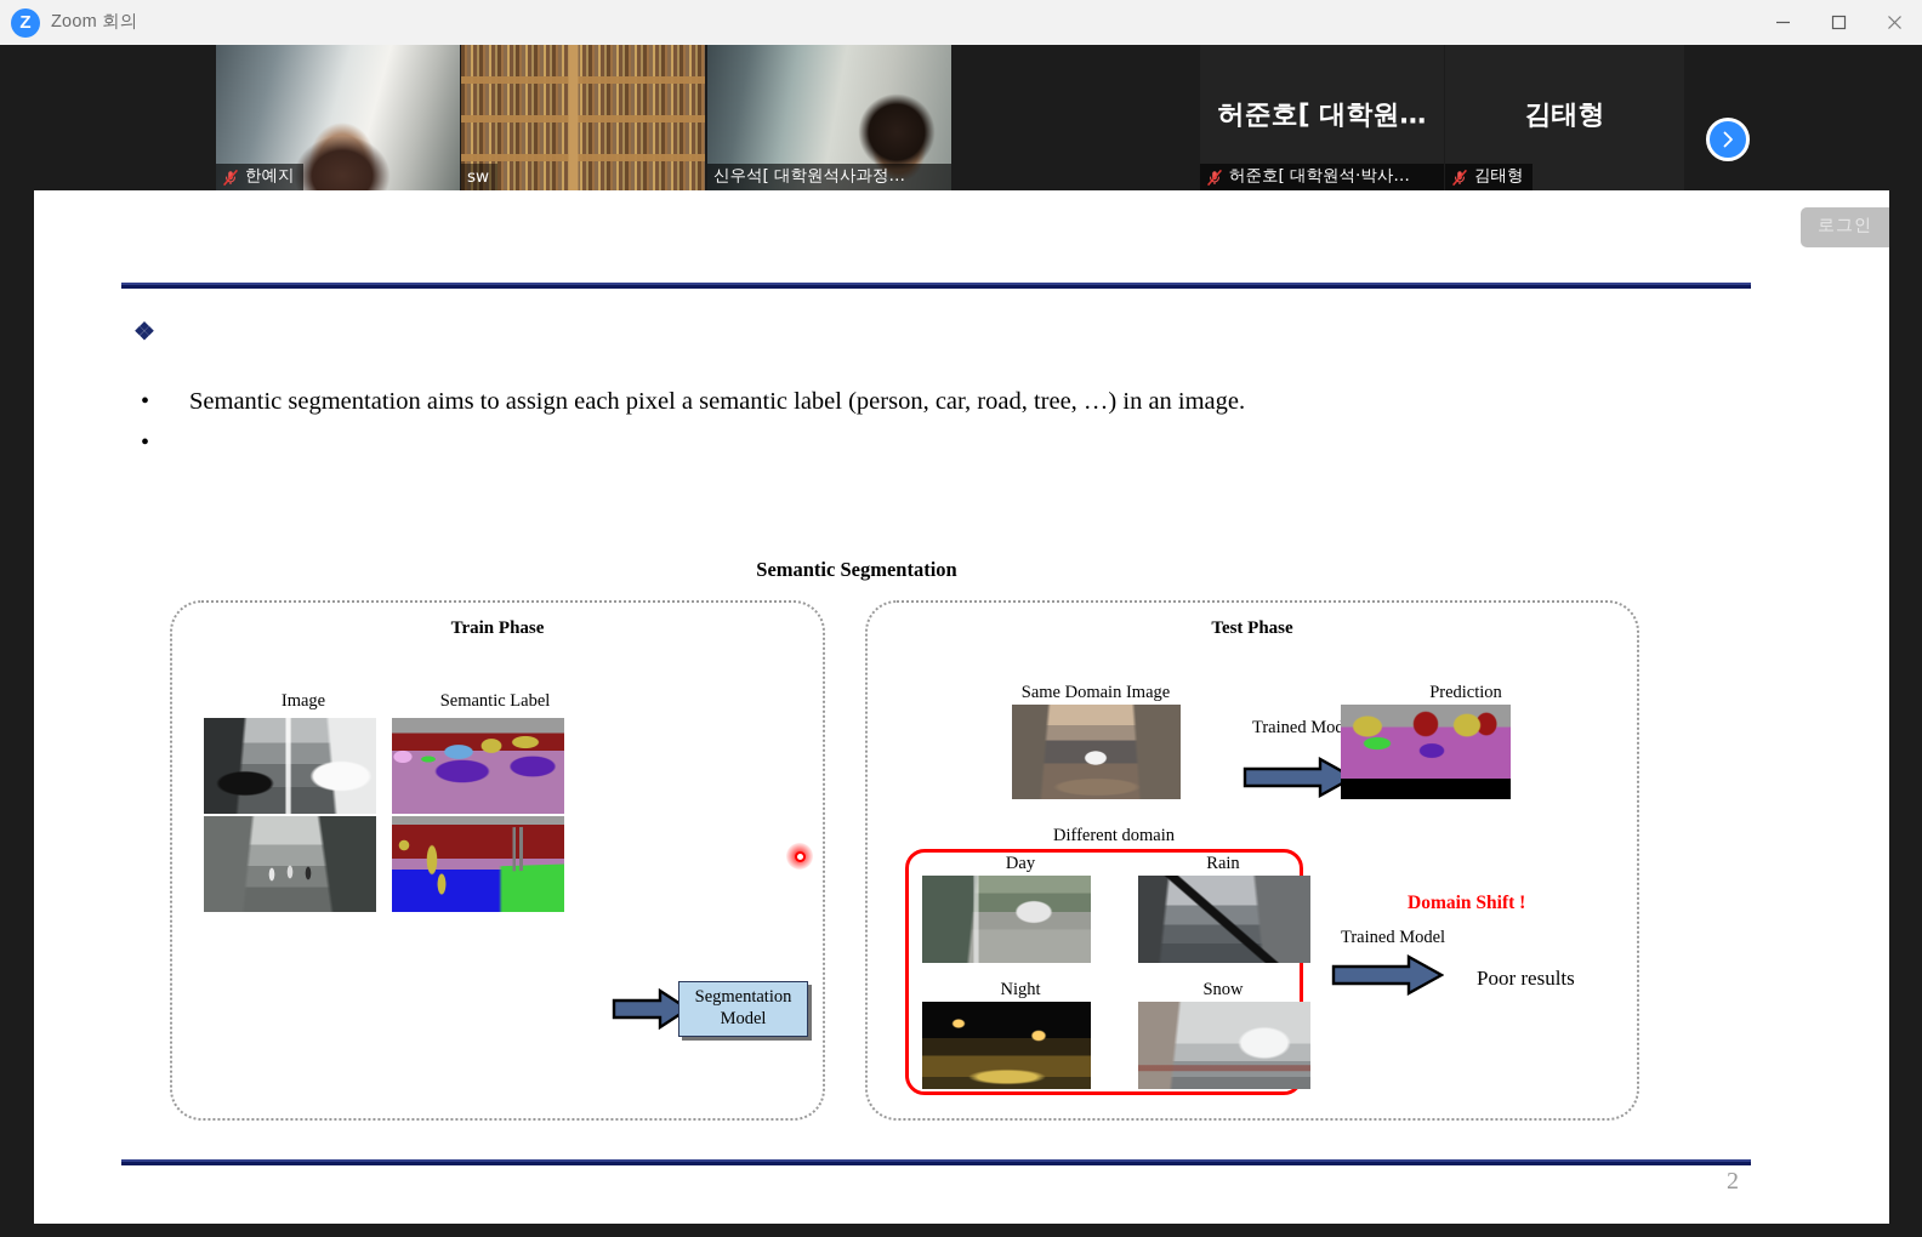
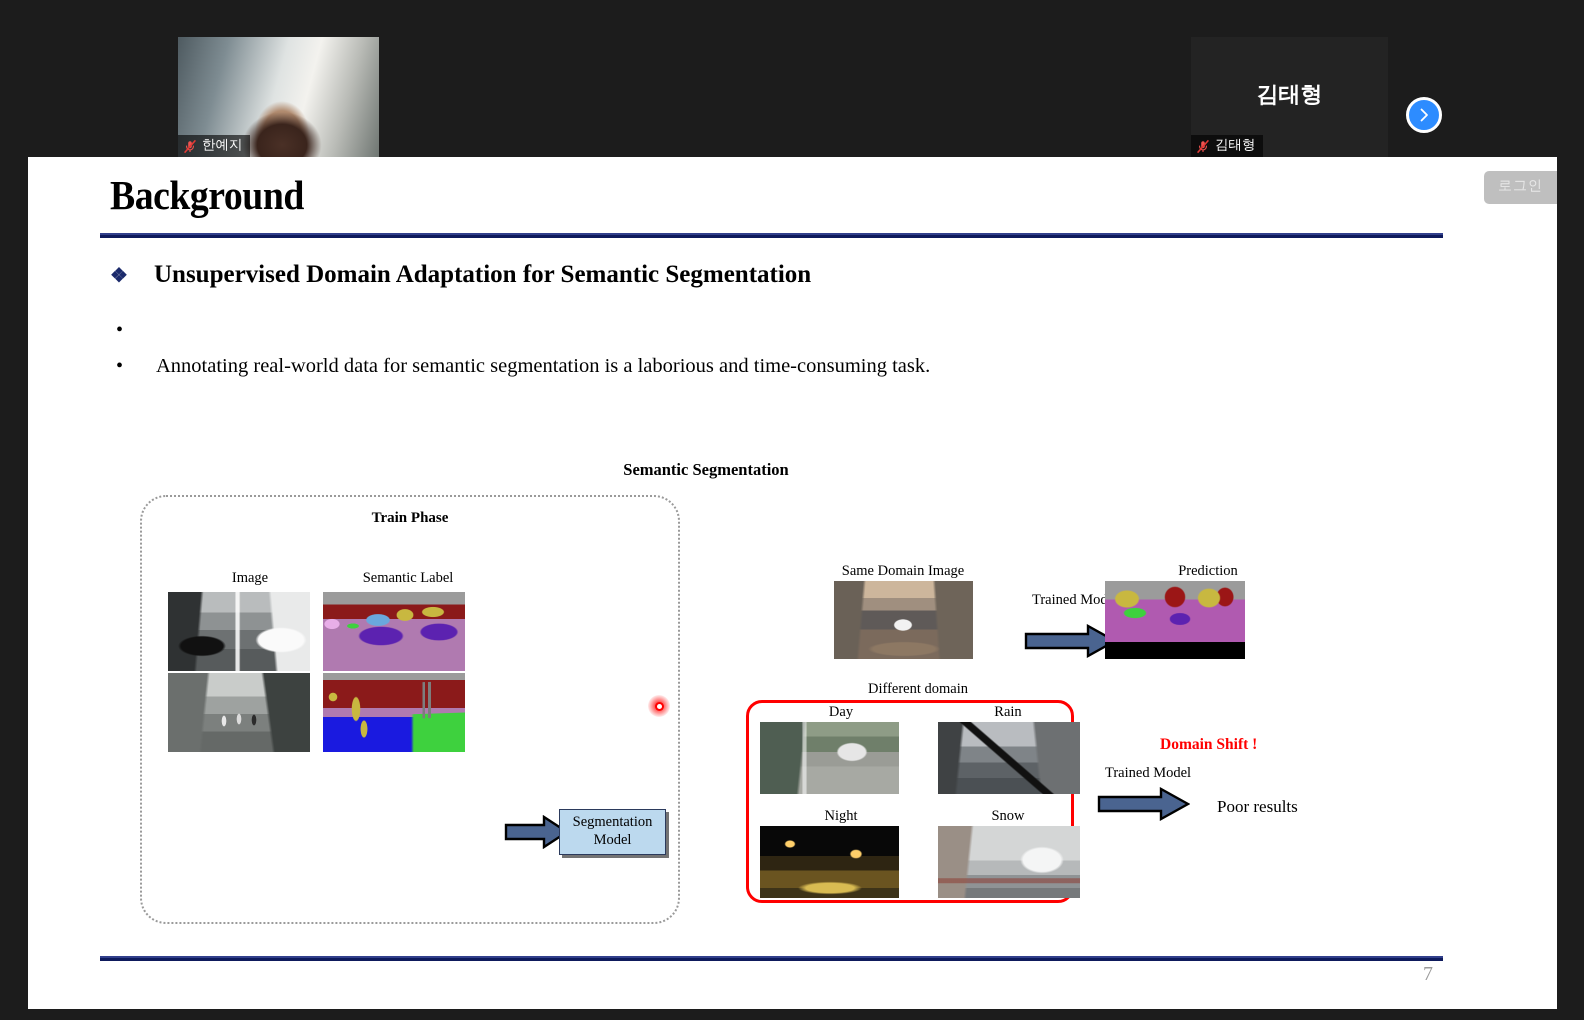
- Z
- Zoom 회의
  한예지
- sw
- 신우석[ 대학원석사과정…
- 허준호[ 대학원…
- 허준호[ 대학원석·박사…
  김태형
  김태형
  로그인
+ Background
- 2
+ 7
  ❖
+ Unsupervised Domain Adaptation for Semantic Segmentation
  •
- Semantic segmentation aims to assign each pixel a semantic label (person, car, road, tree, …) in an image.
  •
+ Annotating real-world data for semantic segmentation is a laborious and time-consuming task.
  Semantic Segmentation
  Train Phase
  Image
  Semantic Label
  Segmentation
  Model
- Test Phase
  Same Domain Image
  Trained Mod
  Prediction
  Different domain
  Day
  Rain
  Night
  Snow
  Domain Shift !
  Trained Model
  Poor results
